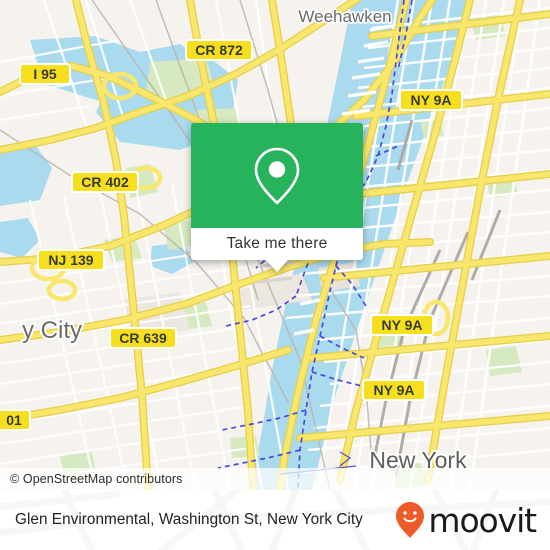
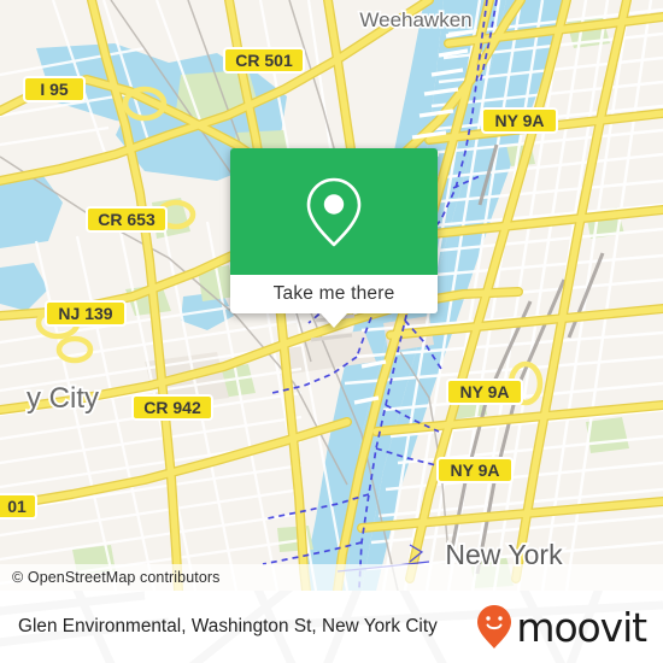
  Weehawken
  y City
  New York
  I 95
- CR 872
+ CR 501
- CR 402
+ CR 653
  NJ 139
- CR 639
+ CR 942
  01
  NY 9A
  NY 9A
  NY 9A
  © OpenStreetMap contributors
  Take me there
  Glen Environmental, Washington St, New York City
  moovit
